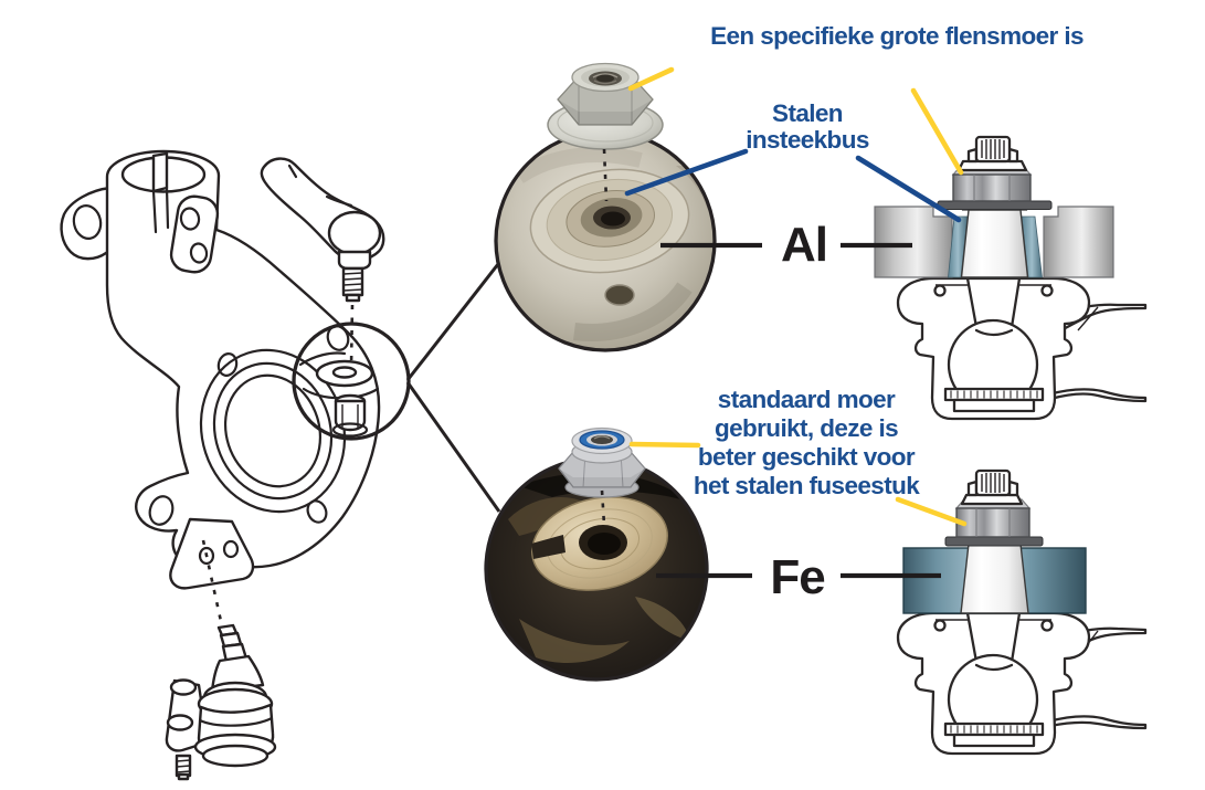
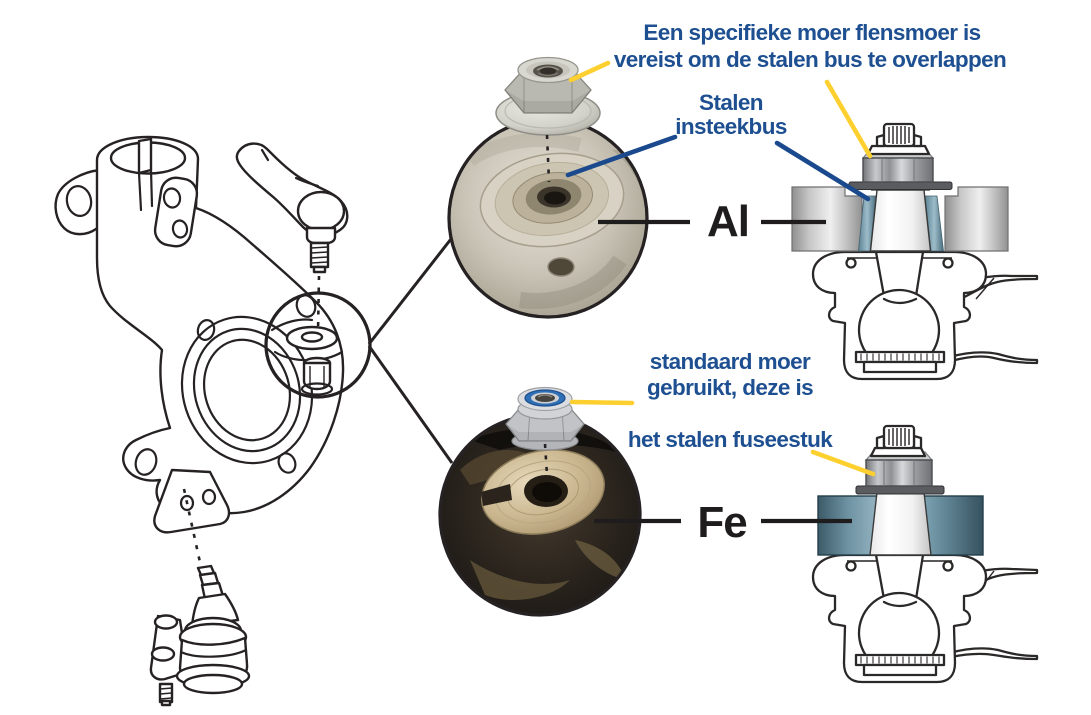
  Al
  Fe
- Een specifieke grote flensmoer is
+ Een specifieke moer flensmoer is
+ vereist om de stalen bus te overlappen
  Stalen
  insteekbus
  standaard moer
  gebruikt, deze is
- beter geschikt voor
  het stalen fuseestuk
